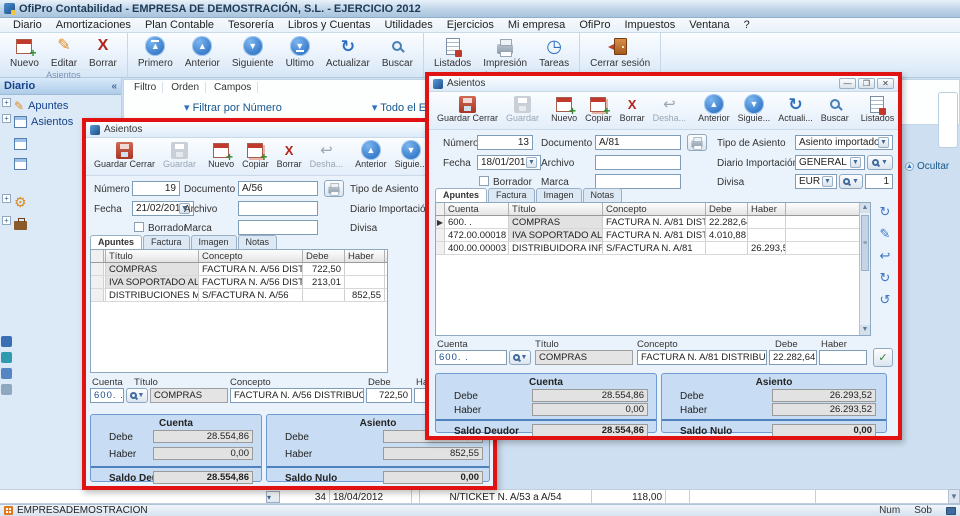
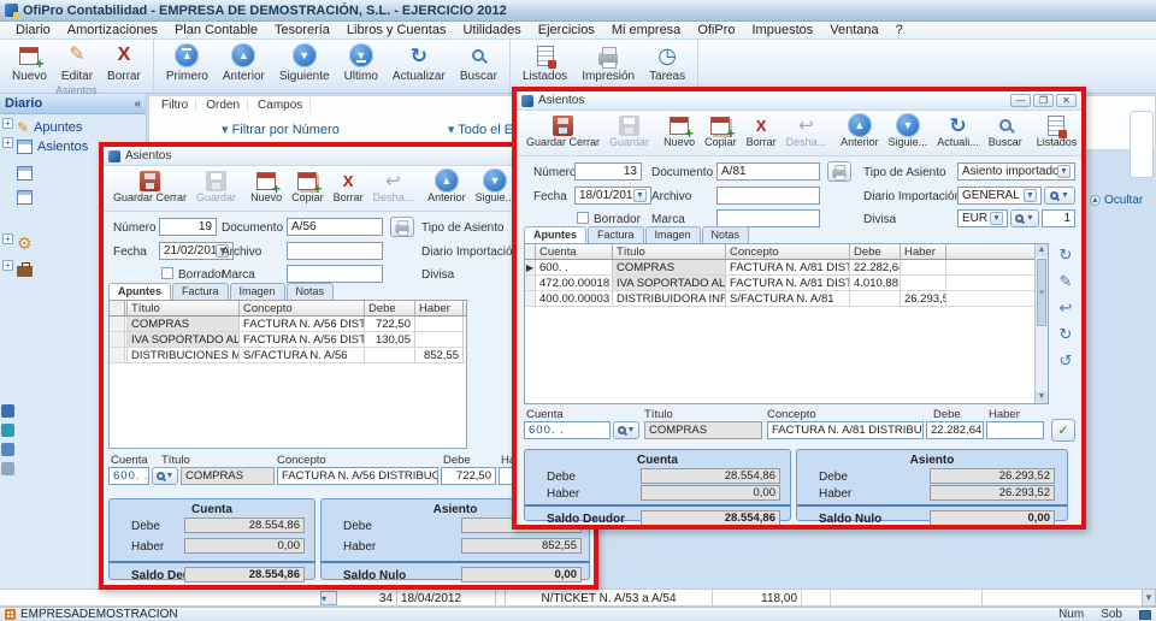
  OfiPro Contabilidad - EMPRESA DE DEMOSTRACIÓN, S.L. - EJERCICIO 2012
  Diario
  Amortizaciones
  Plan Contable
  Tesorería
  Libros y Cuentas
  Utilidades
  Ejercicios
  Mi empresa
  OfiPro
  Impuestos
  Ventana
  ?
  Nuevo
  ✎
  Editar
  X
  Borrar
  Asientos
  ▲
  Primero
  ▲
  Anterior
  ▼
  Siguiente
  ▼
  Ultimo
  ↻
  Actualizar
  Buscar
  Listados
  Impresión
  ◷
  Tareas
- Cerrar sesión
  Diario
  «
  +
  ✎
  Apuntes
  +
  Asientos
  +
  ⚙
  +
  Filtro
  Orden
  Campos
  Filtrar por Número
  Ocultar
  ▾
  34
  18/04/2012
  N/TICKET N. A/53 a A/54
  118,00
  ▼
  Asientos
  Guardar Cerrar
  Guardar
  Nuevo
  Copiar
  X
  Borrar
  ↩
  Desha...
  ▲
  Anterior
  ▼
  Siguie..
  Número
  19
  Fecha
  21/02/201
  Borrador
  Documento
  A/56
  Archivo
  Marca
  Tipo de Asiento
  Diario Importació
  Divisa
  Apuntes
  Factura
  Imagen
  Notas
  Título
  Concepto
  Debe
  Haber
  COMPRAS
  722,50
  IVA SOPORTADO AL
- 213,01
+ 130,05
  DISTRIBUCIONES M
  S/FACTURA N. A/56
  852,55
  Cuenta
  Título
  Concepto
  Debe
  600. .
  COMPRAS
  FACTURA N. A/56 DISTRIBUC
  722,50
  Cuenta
  Debe
  28.554,86
  Haber
  0,00
  28.554,86
  Asiento
  Debe
  Haber
  852,55
  Saldo Nulo
  0,00
  Asientos
  —
  ❐
  ✕
  Guardar Cerrar
  Guardar
  Nuevo
  Copiar
  X
  Borrar
  ↩
  Desha...
  ▲
  Anterior
  ▼
  Siguie...
  ↻
  Actuali...
  Buscar
  Listados
  Número
  13
  Fecha
  18/01/201
  Borrador
  Documento
  A/81
  Archivo
  Marca
  Tipo de Asiento
  Asiento importado
  Diario Importació
  GENERAL
  Divisa
  EUR
  1
  Apuntes
  Factura
  Imagen
  Notas
  Cuenta
  Título
  Concepto
  Debe
  Haber
  ▶
  600. .
  COMPRAS
  22.282,6
  472.00.00018
  IVA SOPORTADO AL
  4.010,88
  400.00.00003
  DISTRIBUIDORA INF
  S/FACTURA N. A/81
  26.293,5
  ↻
  ✎
  ↩
  ↻
  ↺
  Cuenta
  Título
  Concepto
  Debe
  Haber
  600. .
  COMPRAS
  FACTURA N. A/81 DISTRIBUI
  22.282,64
  ✓
  Cuenta
  Debe
  28.554,86
  Haber
  0,00
  Saldo Deudor
  28.554,86
  Asiento
  Debe
  26.293,52
  Haber
  26.293,52
  Saldo Nulo
  0,00
  EMPRESADEMOSTRACION
  Num
  Sob
